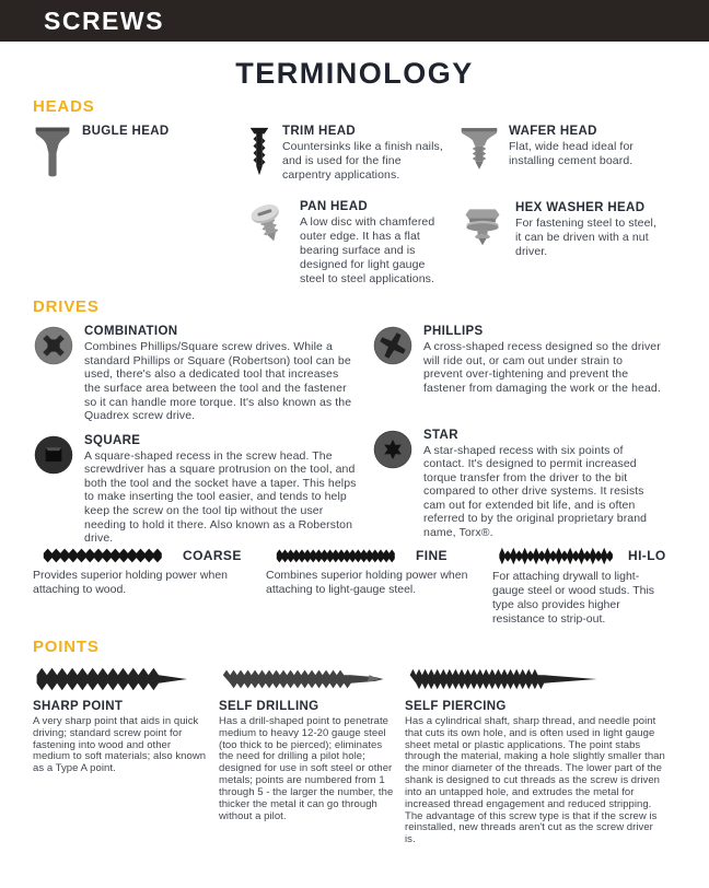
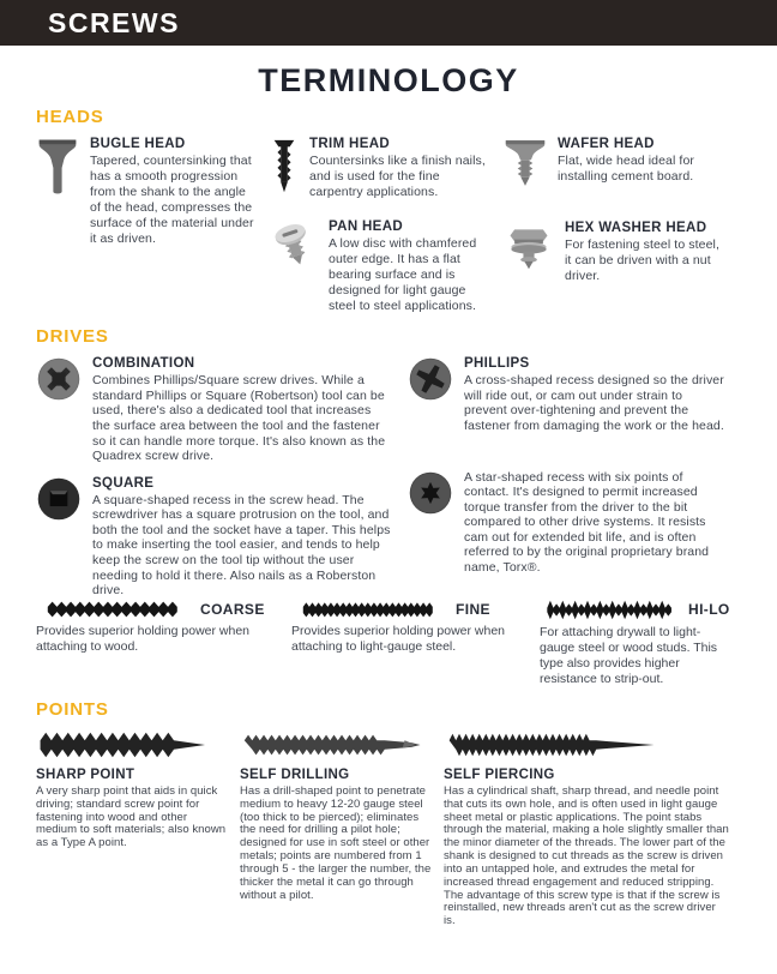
  SCREWS
  TERMINOLOGY
  HEADS
  BUGLE HEAD
+ Tapered, countersinking that has a smooth progression from the shank to the angle of the head, compresses the surface of the material under it as driven.
  TRIM HEAD
  Countersinks like a finish nails, and is used for the fine carpentry applications.
  PAN HEAD
  A low disc with chamfered outer edge. It has a flat bearing surface and is designed for light gauge steel to steel applications.
  WAFER HEAD
  Flat, wide head ideal for installing cement board.
  HEX WASHER HEAD
  For fastening steel to steel, it can be driven with a nut driver.
  DRIVES
  COMBINATION
  Combines Phillips/Square screw drives. While a standard Phillips or Square (Robertson) tool can be used, there's also a dedicated tool that increases the surface area between the tool and the fastener so it can handle more torque. It's also known as the Quadrex screw drive.
  SQUARE
- A square-shaped recess in the screw head. The screwdriver has a square protrusion on the tool, and both the tool and the socket have a taper. This helps to make inserting the tool easier, and tends to help keep the screw on the tool tip without the user needing to hold it there. Also known as a Roberston drive.
+ A square-shaped recess in the screw head. The screwdriver has a square protrusion on the tool, and both the tool and the socket have a taper. This helps to make inserting the tool easier, and tends to help keep the screw on the tool tip without the user needing to hold it there. Also nails as a Roberston drive.
  PHILLIPS
  A cross-shaped recess designed so the driver will ride out, or cam out under strain to prevent over-tightening and prevent the fastener from damaging the work or the head.
- STAR
  A star-shaped recess with six points of contact. It's designed to permit increased torque transfer from the driver to the bit compared to other drive systems. It resists cam out for extended bit life, and is often referred to by the original proprietary brand name, Torx®.
  COARSE
  Provides superior holding power when attaching to wood.
  FINE
- Combines superior holding power when attaching to light-gauge steel.
+ Provides superior holding power when attaching to light-gauge steel.
  HI-LO
  For attaching drywall to light-gauge steel or wood studs. This type also provides higher resistance to strip-out.
  POINTS
  SHARP POINT
  A very sharp point that aids in quick driving; standard screw point for fastening into wood and other medium to soft materials; also known as a Type A point.
  SELF DRILLING
  Has a drill-shaped point to penetrate medium to heavy 12-20 gauge steel (too thick to be pierced); eliminates the need for drilling a pilot hole; designed for use in soft steel or other metals; points are numbered from 1 through 5 - the larger the number, the thicker the metal it can go through without a pilot.
  SELF PIERCING
  Has a cylindrical shaft, sharp thread, and needle point that cuts its own hole, and is often used in light gauge sheet metal or plastic applications. The point stabs through the material, making a hole slightly smaller than the minor diameter of the threads. The lower part of the shank is designed to cut threads as the screw is driven into an untapped hole, and extrudes the metal for increased thread engagement and reduced stripping. The advantage of this screw type is that if the screw is reinstalled, new threads aren't cut as the screw driver is.
